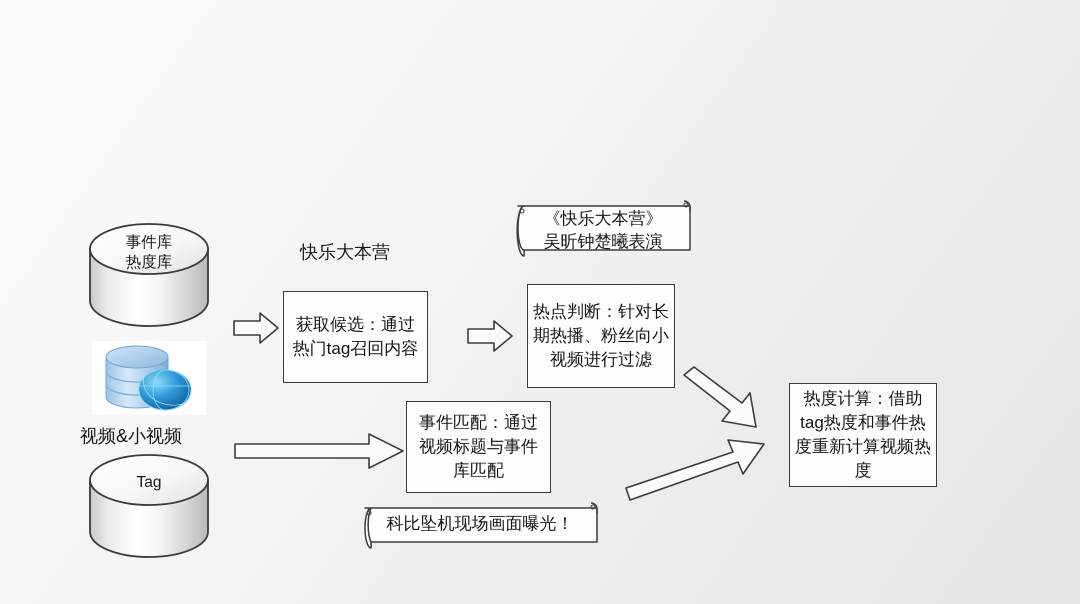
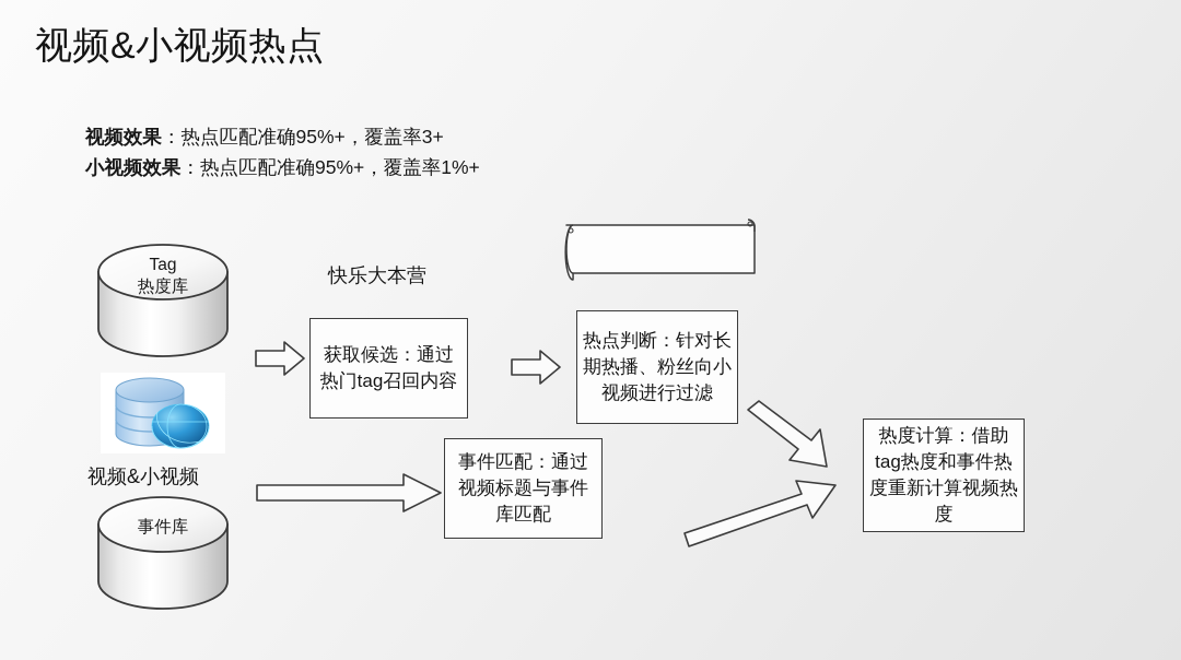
+ 视频&小视频热点
+ 视频效果：热点匹配准确95%+，覆盖率3+
+ 小视频效果：热点匹配准确95%+，覆盖率1%+
  快乐大本营
  视频&小视频
- 事件库
+ Tag
  热度库
- Tag
+ 事件库
  获取候选：通过热门tag召回内容
  事件匹配：通过视频标题与事件库匹配
  热点判断：针对长期热播、粉丝向小视频进行过滤
  热度计算：借助tag热度和事件热度重新计算视频热度
- 《快乐大本营》
- 吴昕钟楚曦表演
- 科比坠机现场画面曝光！
